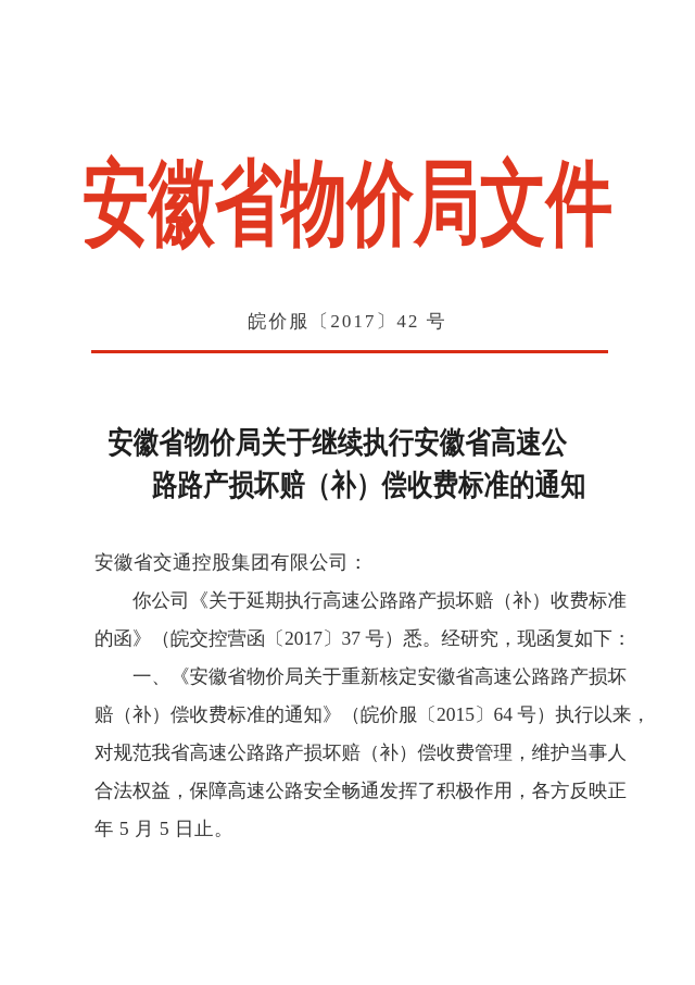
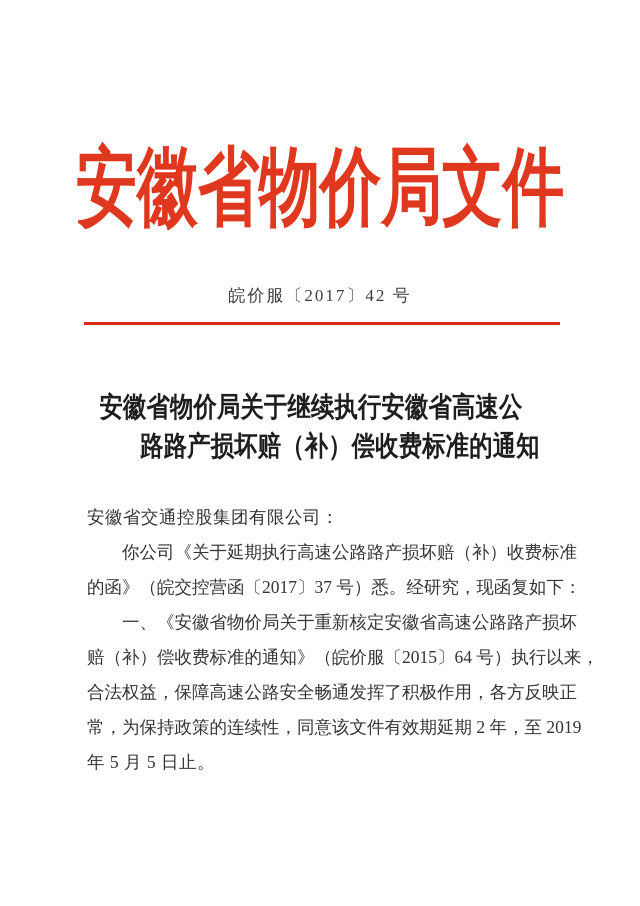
  安徽省物价局文件
  皖价服〔2017〕42 号
  安徽省物价局关于继续执行安徽省高速公
  路路产损坏赔（补）偿收费标准的通知
  安徽省交通控股集团有限公司：
  你公司《关于延期执行高速公路路产损坏赔（补）收费标准
  的函》（皖交控营函〔2017〕37 号）悉。经研究，现函复如下：
  一、《安徽省物价局关于重新核定安徽省高速公路路产损坏
  赔（补）偿收费标准的通知》（皖价服〔2015〕64 号）执行以来，
- 对规范我省高速公路路产损坏赔（补）偿收费管理，维护当事人
  合法权益，保障高速公路安全畅通发挥了积极作用，各方反映正
+ 常，为保持政策的连续性，同意该文件有效期延期 2 年，至 2019
  年 5 月 5 日止。
